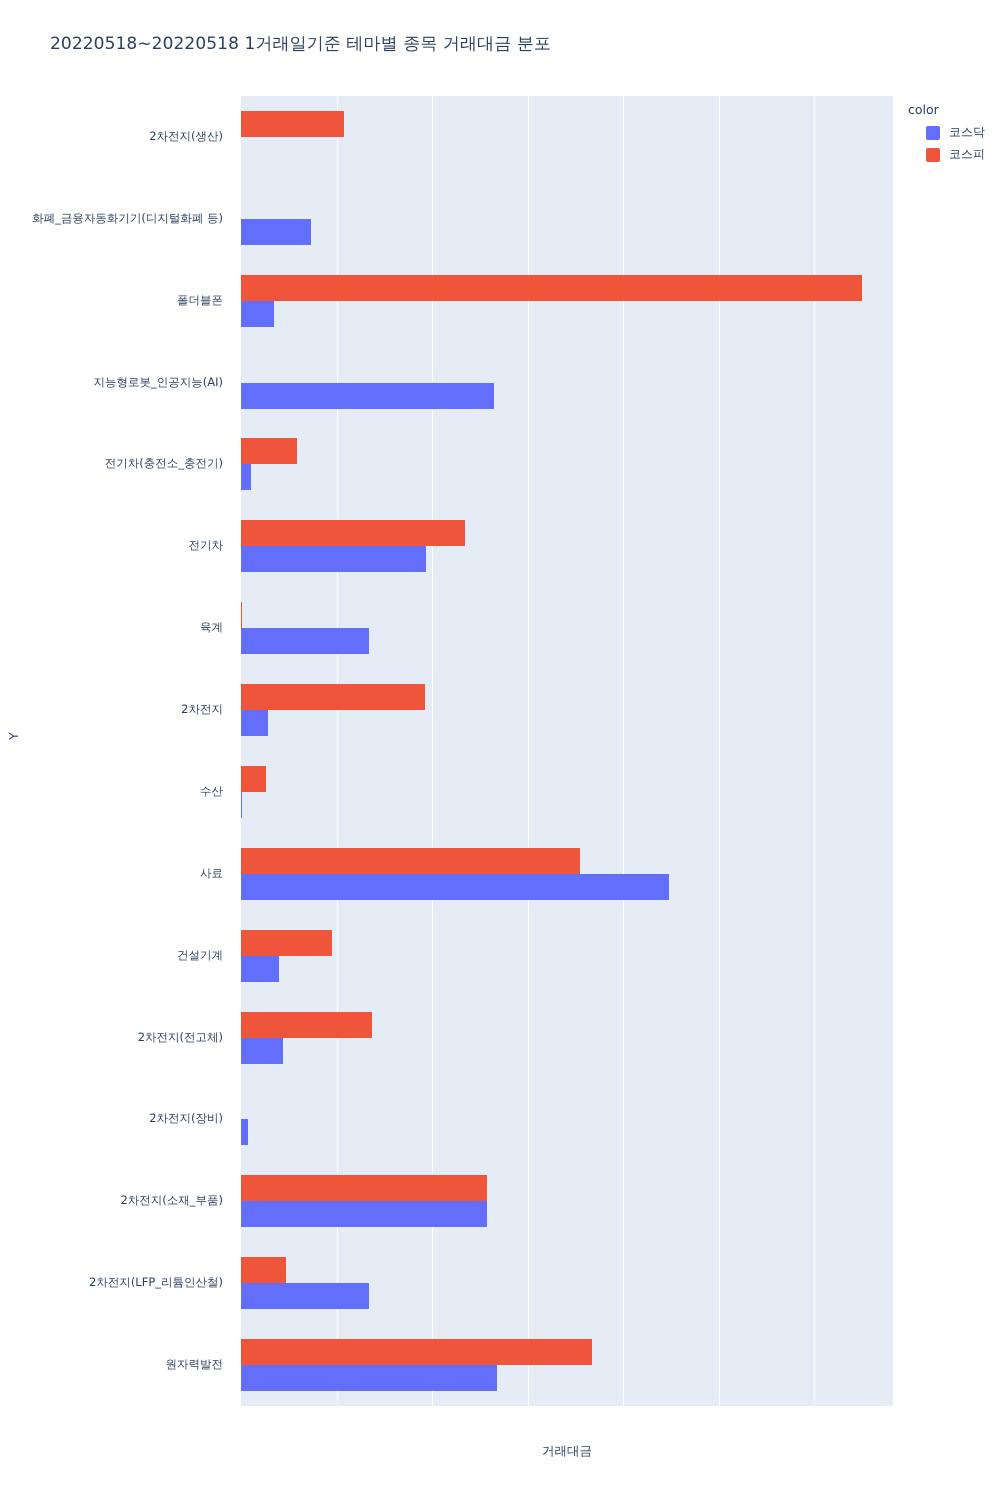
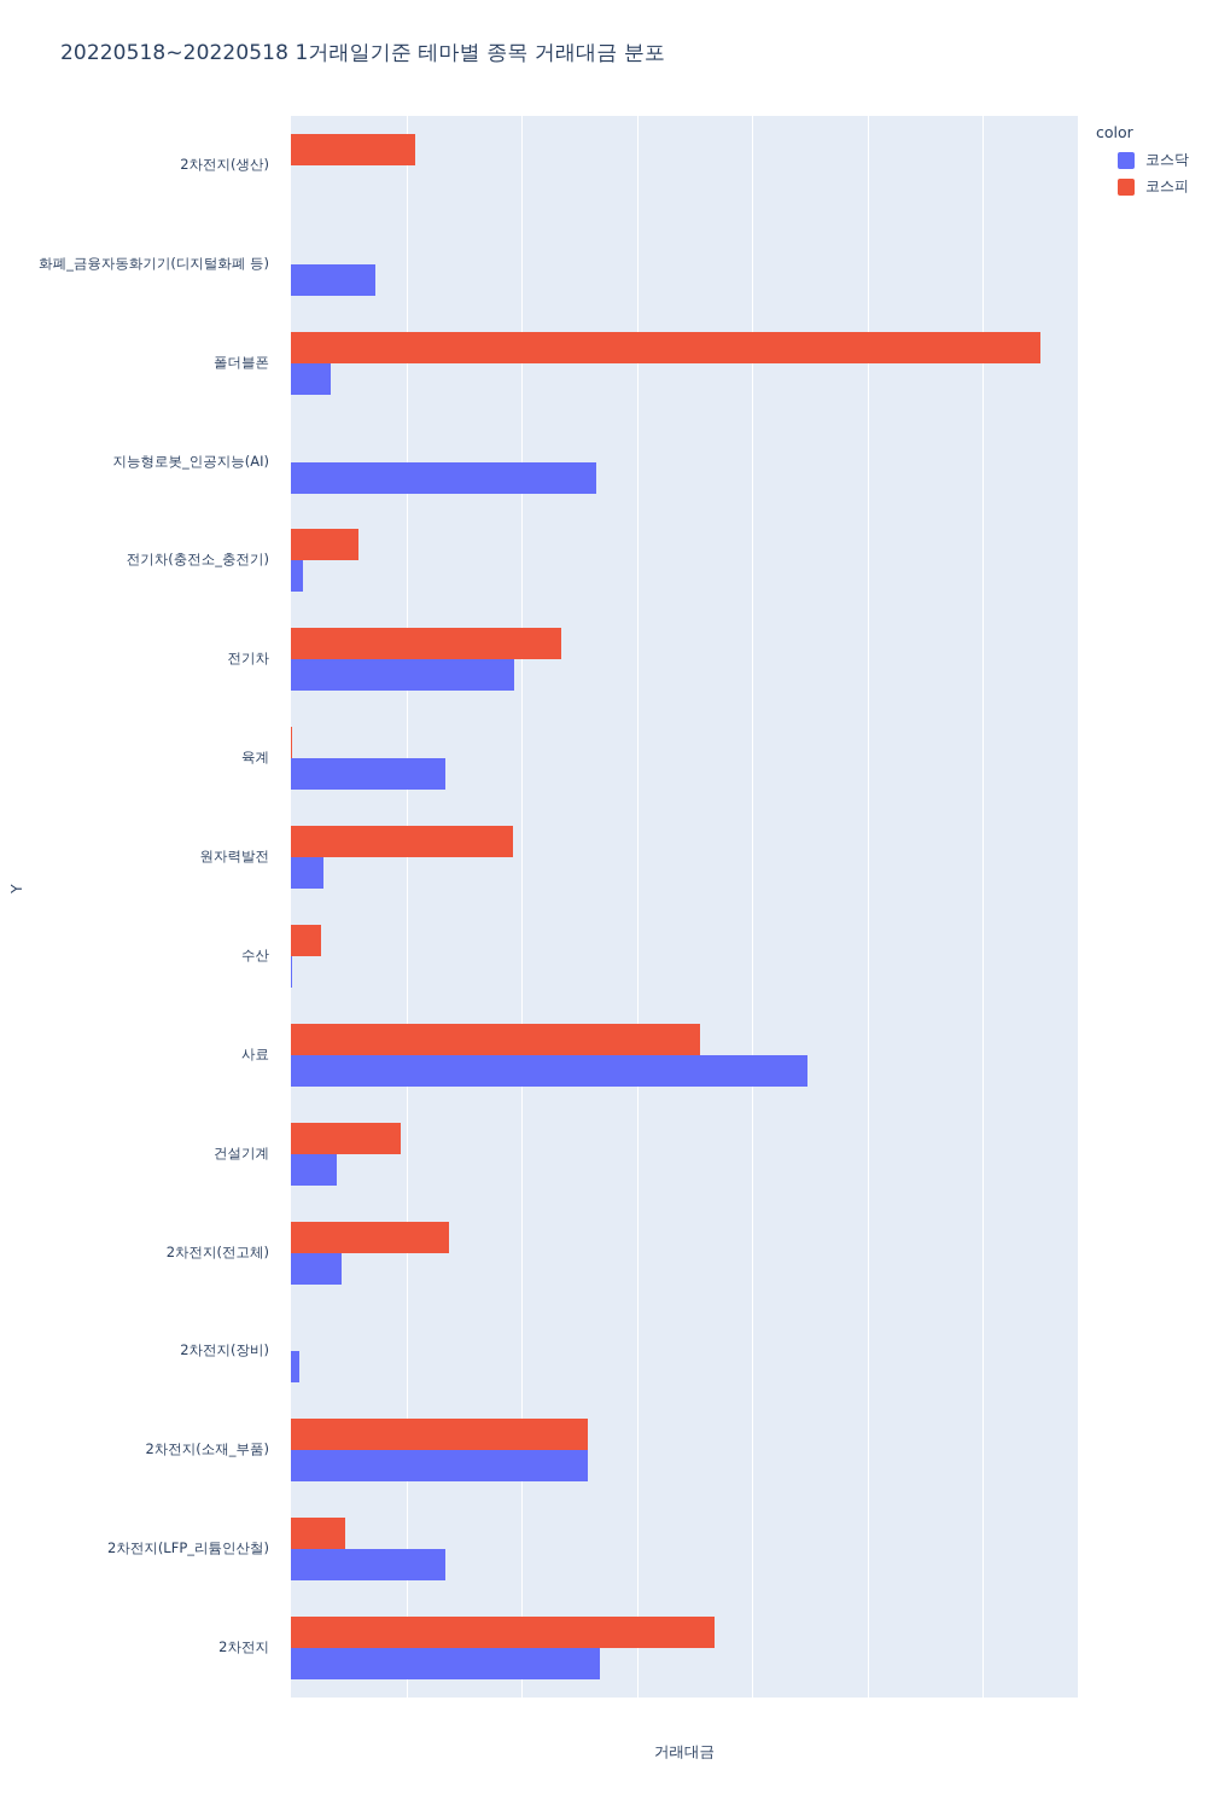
  20220518~20220518 1거래일기준 테마별 종목 거래대금 분포
  2차전지(생산)
  화폐_금융자동화기기(디지털화폐 등)
  폴더블폰
  지능형로봇_인공지능(AI)
  전기차(충전소_충전기)
  전기차
  육계
- 2차전지
+ 원자력발전
  수산
  사료
  건설기계
  2차전지(전고체)
  2차전지(장비)
  2차전지(소재_부품)
  2차전지(LFP_리튬인산철)
- 원자력발전
+ 2차전지
  거래대금
  color
  코스닥
  코스피
